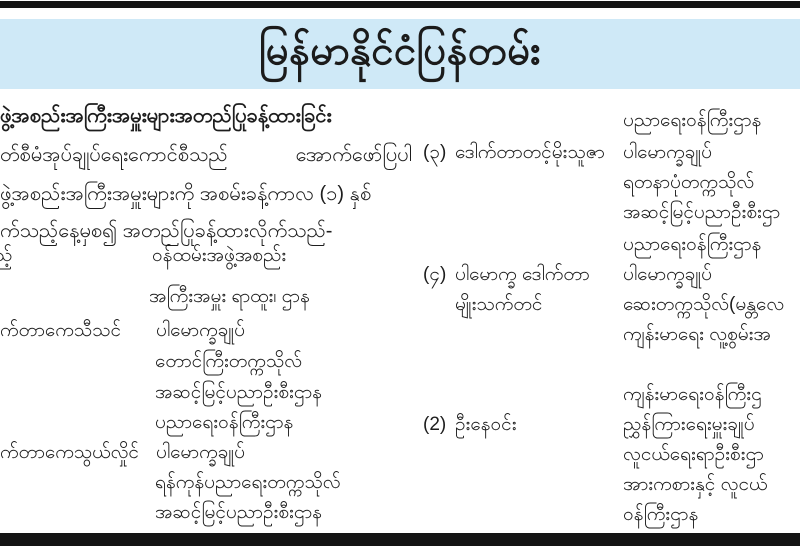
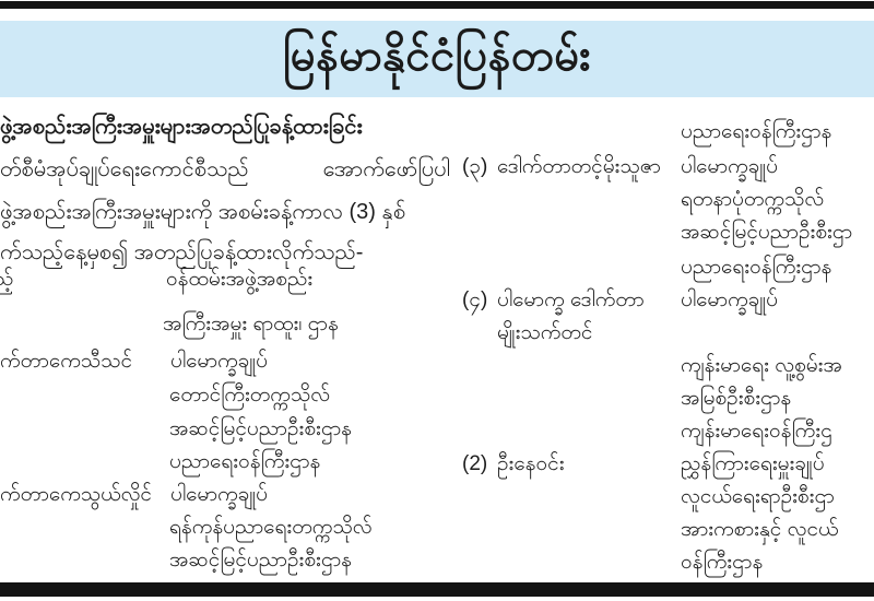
  မြန်မာနိုင်ငံပြန်တမ်း
  ဖွဲ့အစည်းအကြီးအမှူးများအတည်ပြုခန့်ထားခြင်း
  တ်စီမံအုပ်ချုပ်ရေးကောင်စီသည်
  အောက်ဖော်ပြပါ
- ဖွဲ့အစည်းအကြီးအမှူးများကို အစမ်းခန့်ကာလ (၁) နှစ်
+ ဖွဲ့အစည်းအကြီးအမှူးများကို အစမ်းခန့်ကာလ (3) နှစ်
  က်သည့်နေ့မှစ၍ အတည်ပြုခန့်ထားလိုက်သည်-
  ည့်
  ဝန်ထမ်းအဖွဲ့အစည်း
  အကြီးအမှူး ရာထူး၊ ဌာန
  က်တာကေသီသင်
  ပါမောက္ခချုပ်
  တောင်ကြီးတက္ကသိုလ်
  အဆင့်မြင့်ပညာဦးစီးဌာန
  ပညာရေးဝန်ကြီးဌာန
  က်တာကေသွယ်လှိုင်
  ပါမောက္ခချုပ်
  ရန်ကုန်ပညာရေးတက္ကသိုလ်
  အဆင့်မြင့်ပညာဦးစီးဌာန
  ပညာရေးဝန်ကြီးဌာန
  (၃)
  ဒေါက်တာတင့်မိုးသူဇာ
  ပါမောက္ခချုပ်
  ရတနာပုံတက္ကသိုလ်
  အဆင့်မြင့်ပညာဦးစီးဌာ
  ပညာရေးဝန်ကြီးဌာန
  (၄)
  ပါမောက္ခ ဒေါက်တာ
  မျိုးသက်တင်
  ပါမောက္ခချုပ်
- ဆေးတက္ကသိုလ်(မန္တလေ
  ကျန်းမာရေး လူ့စွမ်းအ
+ အမြစ်ဦးစီးဌာန
  ကျန်းမာရေးဝန်ကြီးဌ
  (2)
  ဦးနေဝင်း
  ညွှန်ကြားရေးမှူးချုပ်
  လူငယ်ရေးရာဦးစီးဌာ
  အားကစားနှင့် လူငယ်
  ဝန်ကြီးဌာန
